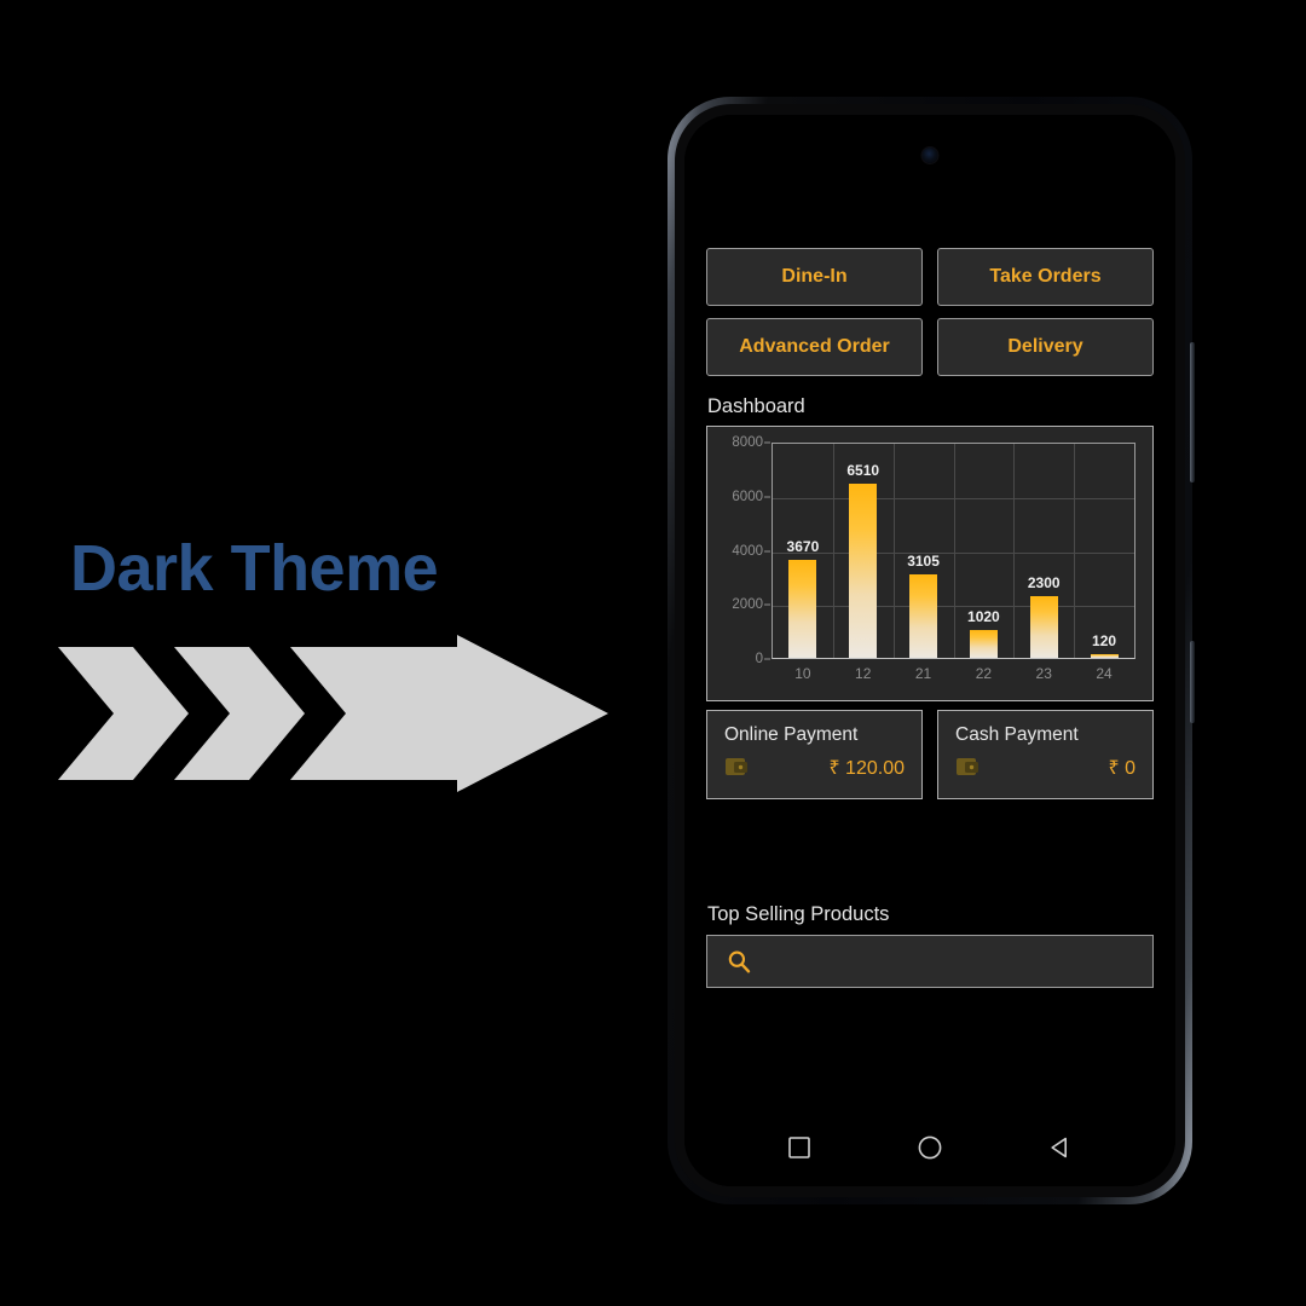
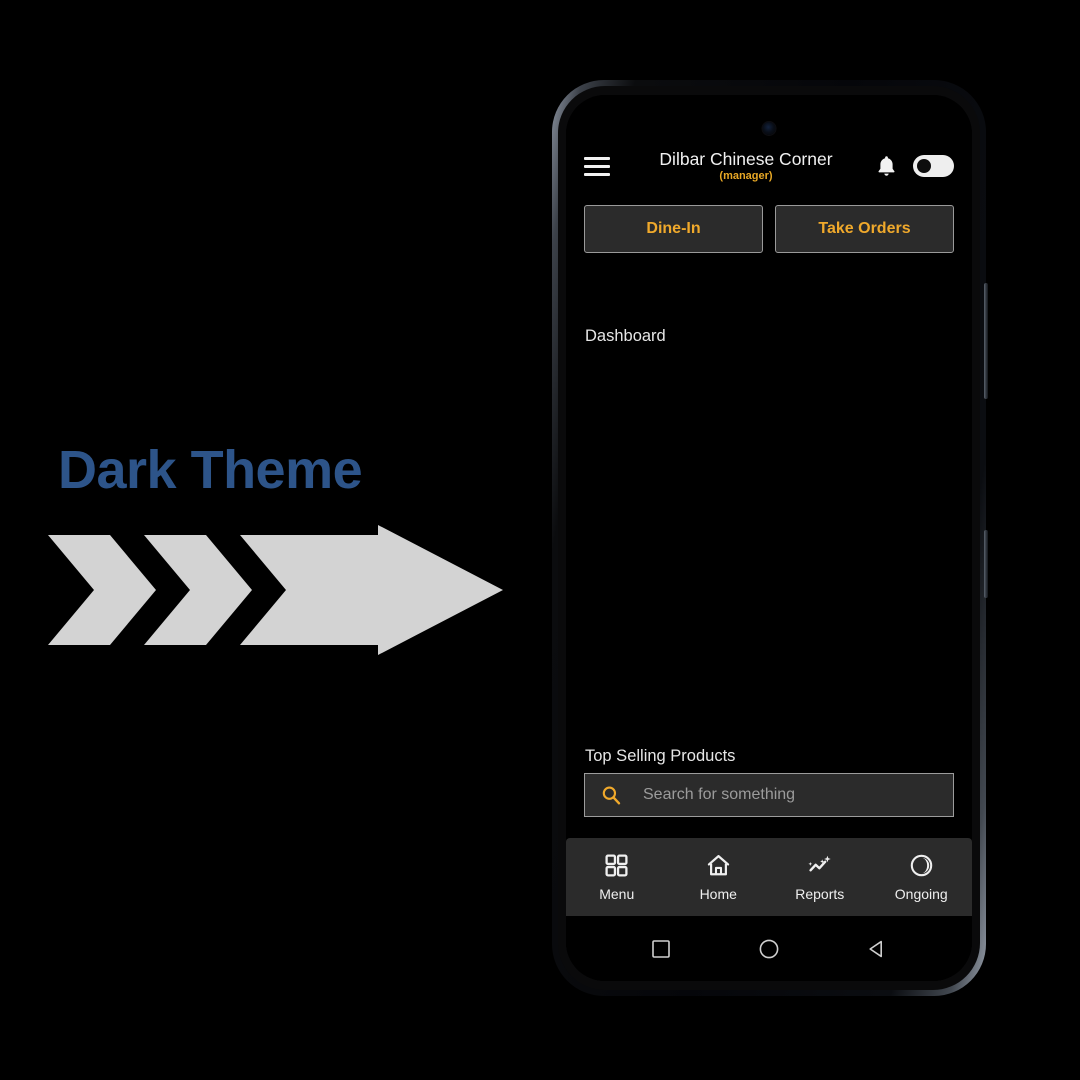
  Dark Theme
+ Dilbar Chinese Corner
+ (manager)
  Dine-In
  Take Orders
- Advanced Order
- Delivery
  Dashboard
- 3670
- 10
- 6510
- 12
- 3105
- 21
- 1020
- 22
- 2300
- 23
- 120
- 24
- 0
- 2000
- 4000
- 6000
- 8000
- Online Payment
- ₹ 120.00
- Cash Payment
- ₹ 0
  Top Selling Products
+ Search for something
+ Menu
+ Home
+ Reports
+ Ongoing
